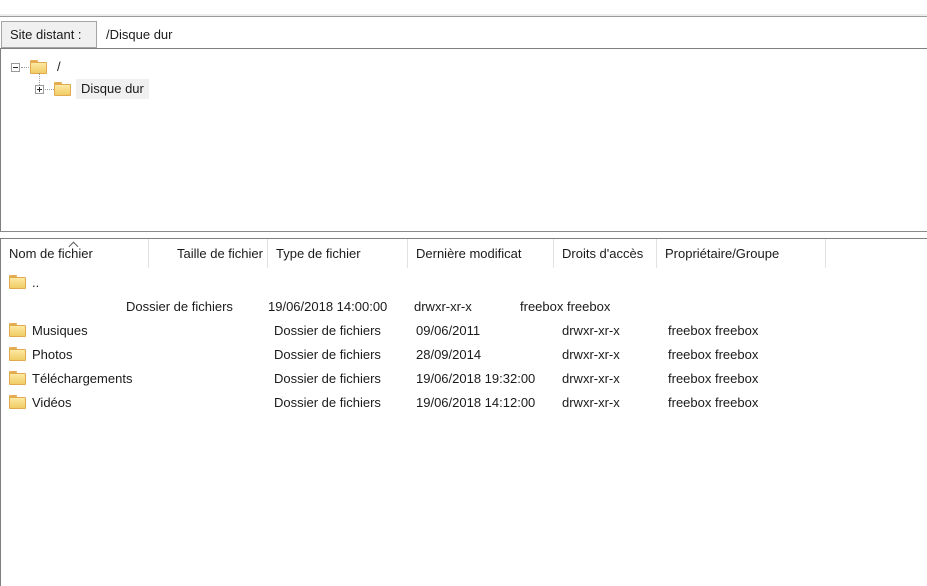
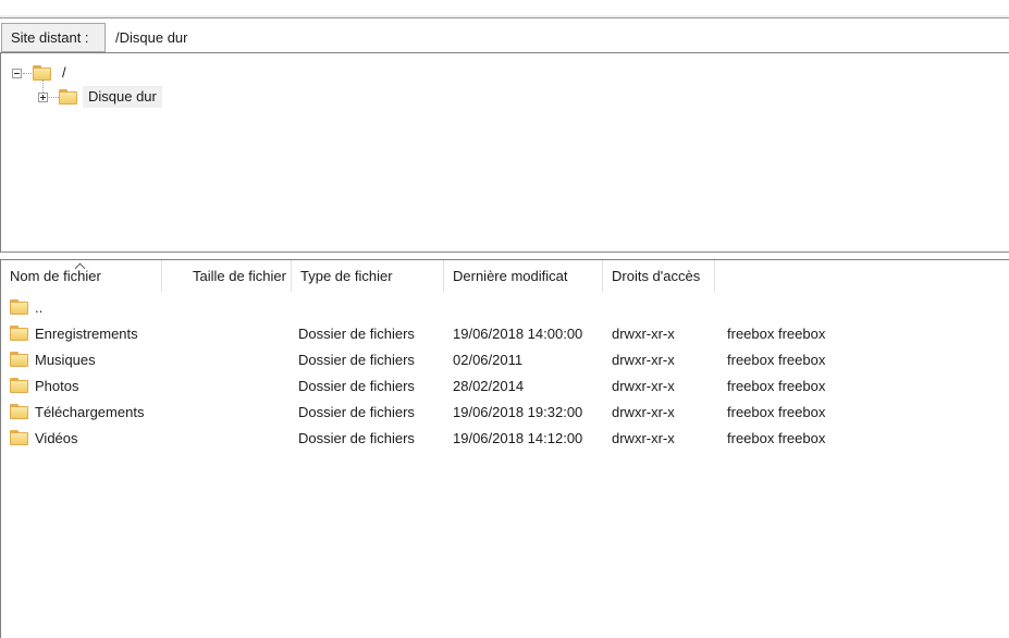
  Site distant :
  /Disque dur
  /
  Disque dur
  Nom de fichier
  Taille de fichier
  Type de fichier
  Dernière modificat
  Droits d'accès
- Propriétaire/Groupe
  ..
+ Enregistrements
  Dossier de fichiers
  19/06/2018 14:00:00
  drwxr-xr-x
  freebox freebox
  Musiques
  Dossier de fichiers
- 09/06/2011
+ 02/06/2011
  drwxr-xr-x
  freebox freebox
  Photos
  Dossier de fichiers
- 28/09/2014
+ 28/02/2014
  drwxr-xr-x
  freebox freebox
  Téléchargements
  Dossier de fichiers
  19/06/2018 19:32:00
  drwxr-xr-x
  freebox freebox
  Vidéos
  Dossier de fichiers
  19/06/2018 14:12:00
  drwxr-xr-x
  freebox freebox
